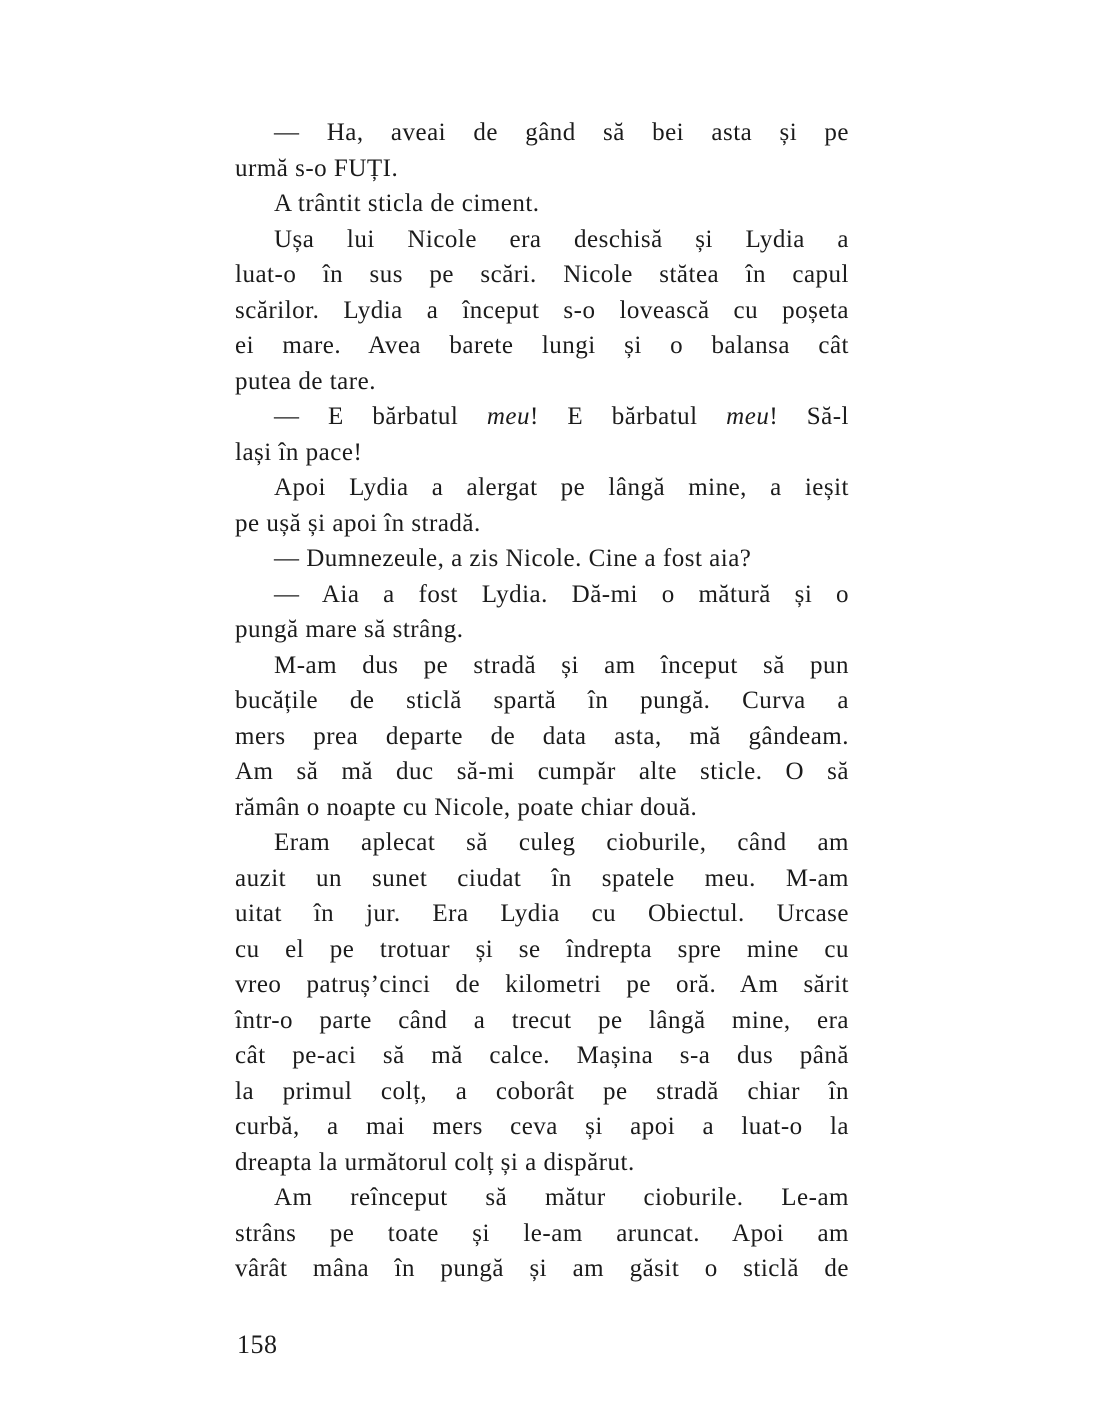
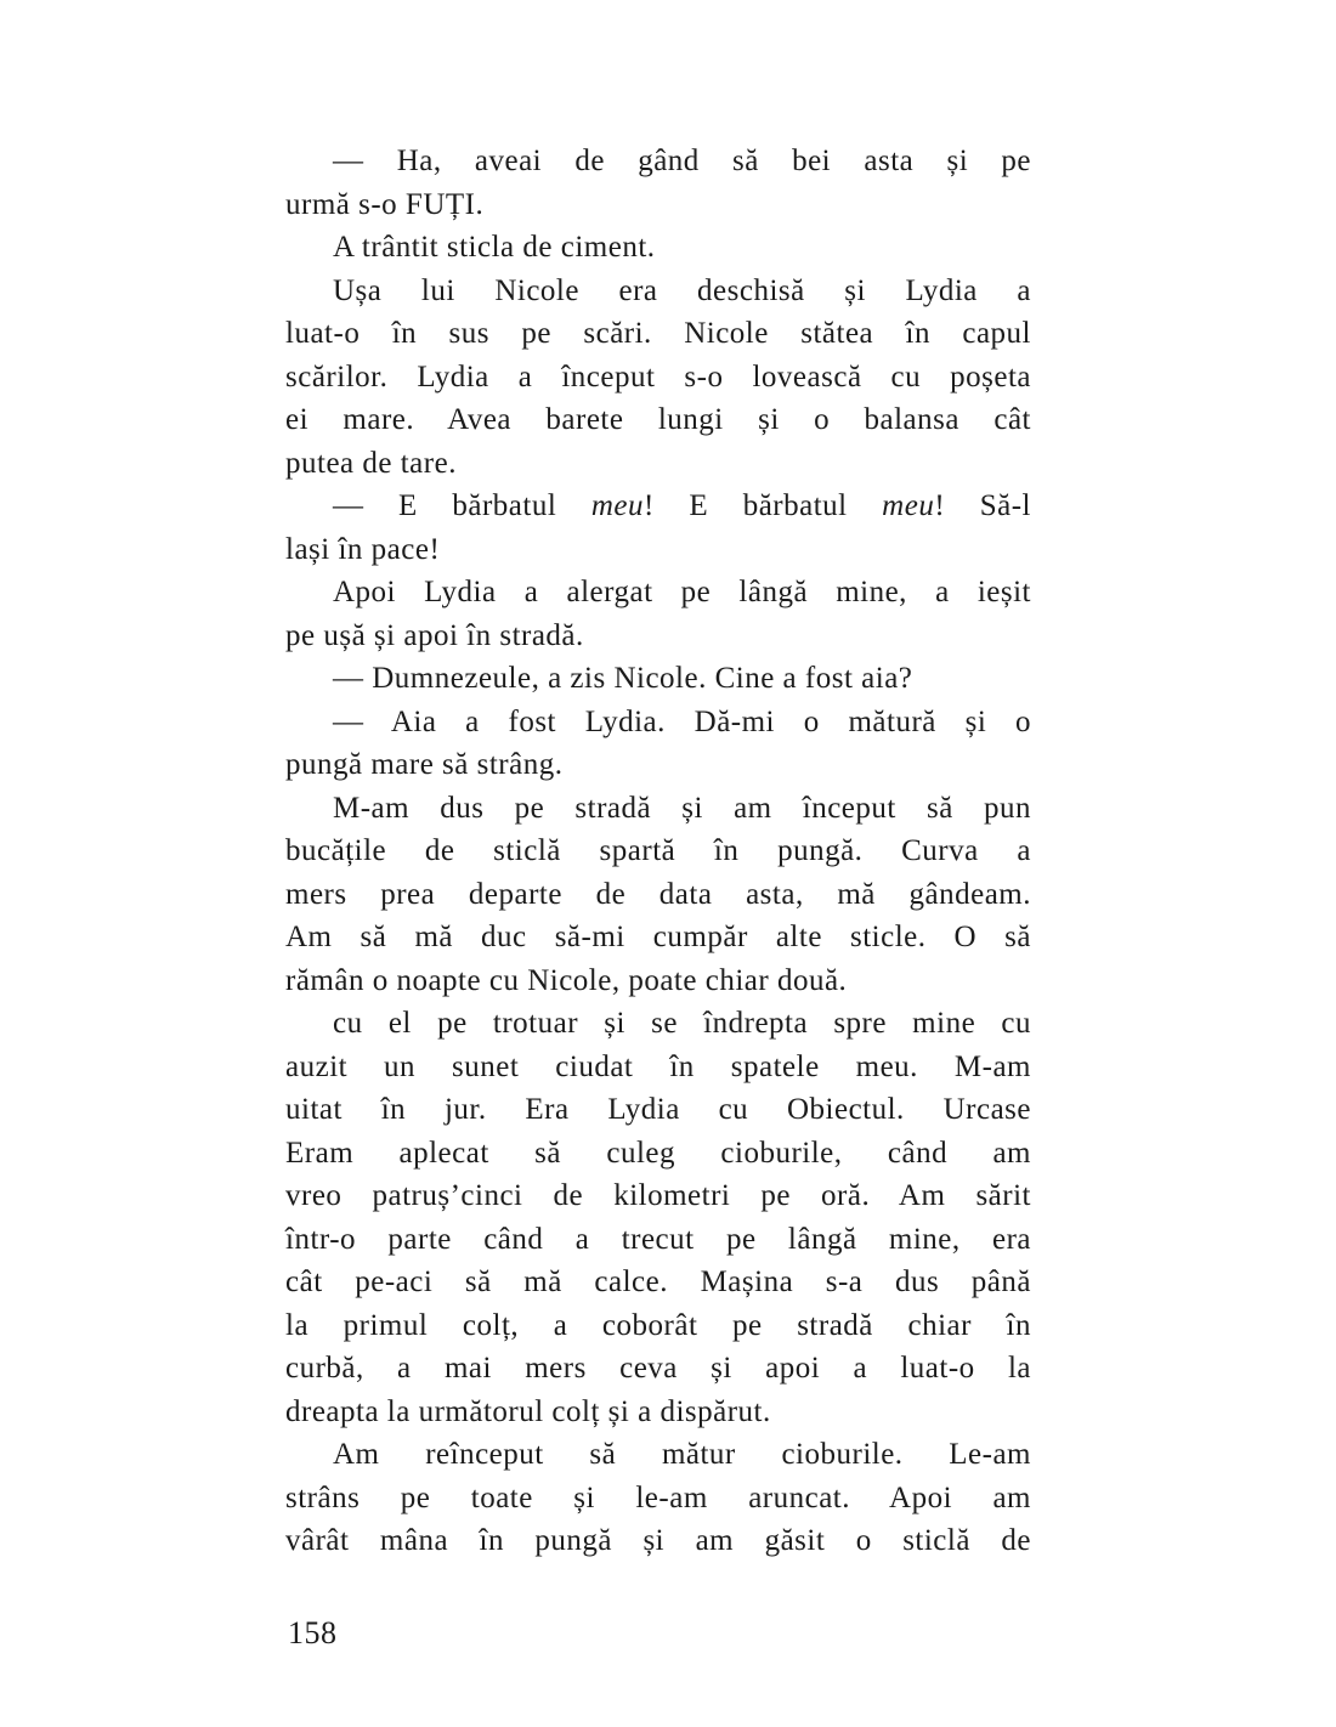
  — Ha, aveai de gând să bei asta și pe
  urmă s-o FUȚI.
  A trântit sticla de ciment.
  Ușa lui Nicole era deschisă și Lydia a
  luat-o în sus pe scări. Nicole stătea în capul
  scărilor. Lydia a început s-o lovească cu poșeta
  ei mare. Avea barete lungi și o balansa cât
  putea de tare.
  — E bărbatul meu! E bărbatul meu! Să-l
  lași în pace!
  Apoi Lydia a alergat pe lângă mine, a ieșit
  pe ușă și apoi în stradă.
  — Dumnezeule, a zis Nicole. Cine a fost aia?
  — Aia a fost Lydia. Dă-mi o mătură și o
  pungă mare să strâng.
  M-am dus pe stradă și am început să pun
  bucățile de sticlă spartă în pungă. Curva a
  mers prea departe de data asta, mă gândeam.
  Am să mă duc să-mi cumpăr alte sticle. O să
  rămân o noapte cu Nicole, poate chiar două.
- Eram aplecat să culeg cioburile, când am
+ cu el pe trotuar și se îndrepta spre mine cu
  auzit un sunet ciudat în spatele meu. M-am
  uitat în jur. Era Lydia cu Obiectul. Urcase
- cu el pe trotuar și se îndrepta spre mine cu
+ Eram aplecat să culeg cioburile, când am
  vreo patruș’cinci de kilometri pe oră. Am sărit
  într-o parte când a trecut pe lângă mine, era
  cât pe-aci să mă calce. Mașina s-a dus până
  la primul colț, a coborât pe stradă chiar în
  curbă, a mai mers ceva și apoi a luat-o la
  dreapta la următorul colț și a dispărut.
  Am reînceput să mătur cioburile. Le-am
  strâns pe toate și le-am aruncat. Apoi am
  vârât mâna în pungă și am găsit o sticlă de
  158
